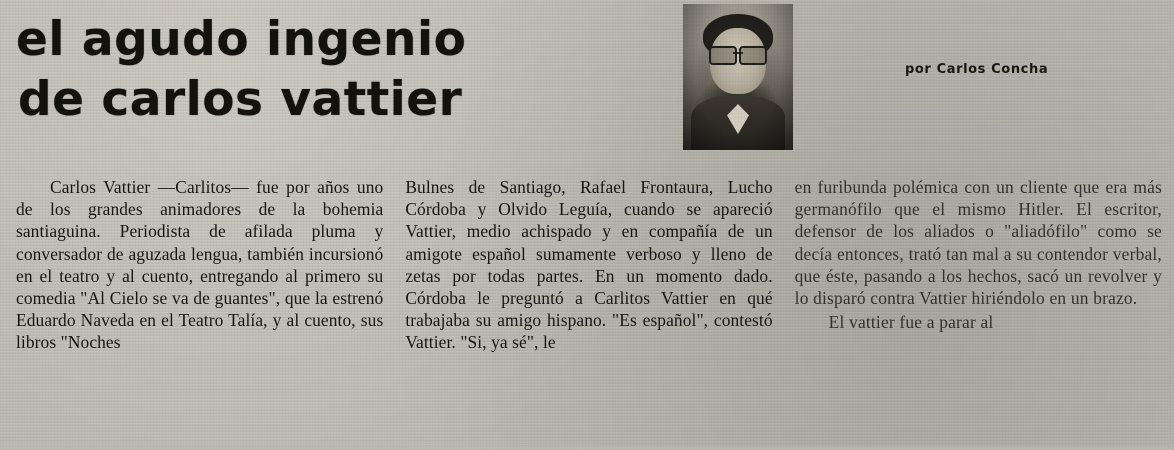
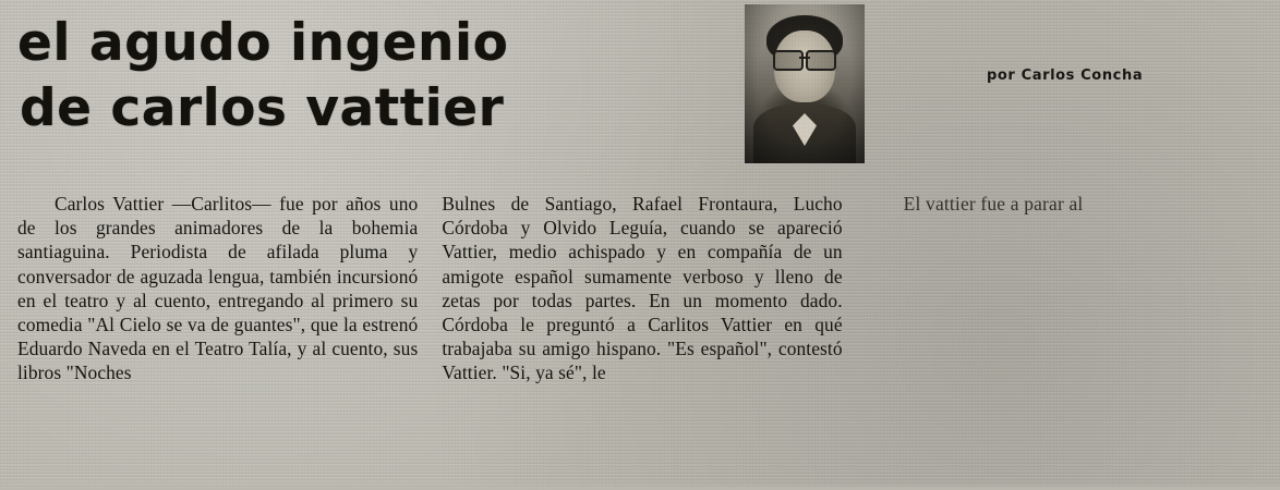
  el agudo ingenio
  de carlos vattier
  por Carlos Concha
  Carlos Vattier —Carlitos— fue por años uno de los grandes animadores de la bohemia santiaguina. Periodista de afilada pluma y conversador de aguzada lengua, también incursionó en el teatro y al cuento, entregando al primero su comedia "Al Cielo se va de guantes", que la estrenó Eduardo Naveda en el Teatro Talía, y al cuento, sus libros "Noches
  Bulnes de Santiago, Rafael Frontaura, Lucho Córdoba y Olvido Leguía, cuando se apareció Vattier, medio achispado y en compañía de un amigote español sumamente verboso y lleno de zetas por todas partes. En un momento dado. Córdoba le preguntó a Carlitos Vattier en qué trabajaba su amigo hispano. "Es español", contestó Vattier. "Si, ya sé", le
- en furibunda polémica con un cliente que era más germanófilo que el mismo Hitler. El escritor, defensor de los aliados o "aliadófilo" como se decía entonces, trató tan mal a su contendor verbal, que éste, pasando a los hechos, sacó un revolver y lo disparó contra Vattier hiriéndolo en un brazo.
  El vattier fue a parar al
